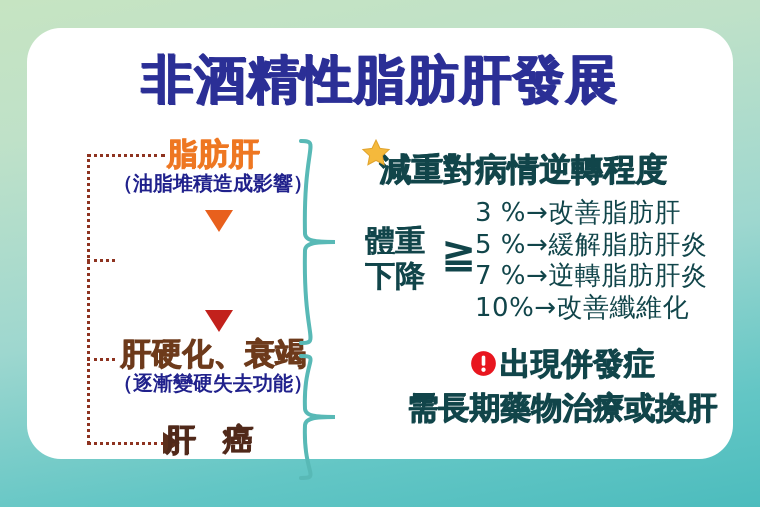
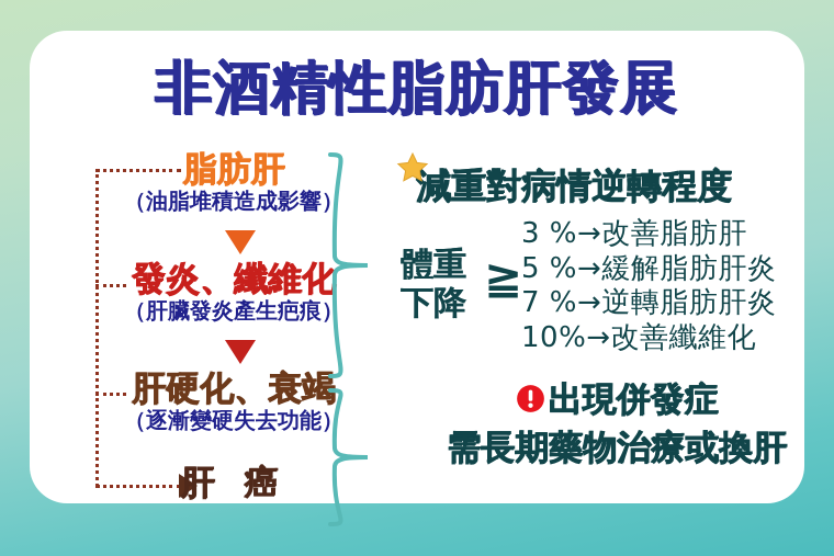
  非酒精性脂肪肝發展
  脂肪肝
  （油脂堆積造成影響）
+ 發炎、纖維化
+ （肝臟發炎產生疤痕）
  肝硬化、衰竭
  （逐漸變硬失去功能）
  肝 癌
  減重對病情逆轉程度
  體重
  下降
  ≧
  3 %→改善脂肪肝
  5 %→緩解脂肪肝炎
  7 %→逆轉脂肪肝炎
  10%→改善纖維化
  出現併發症
  需長期藥物治療或換肝
